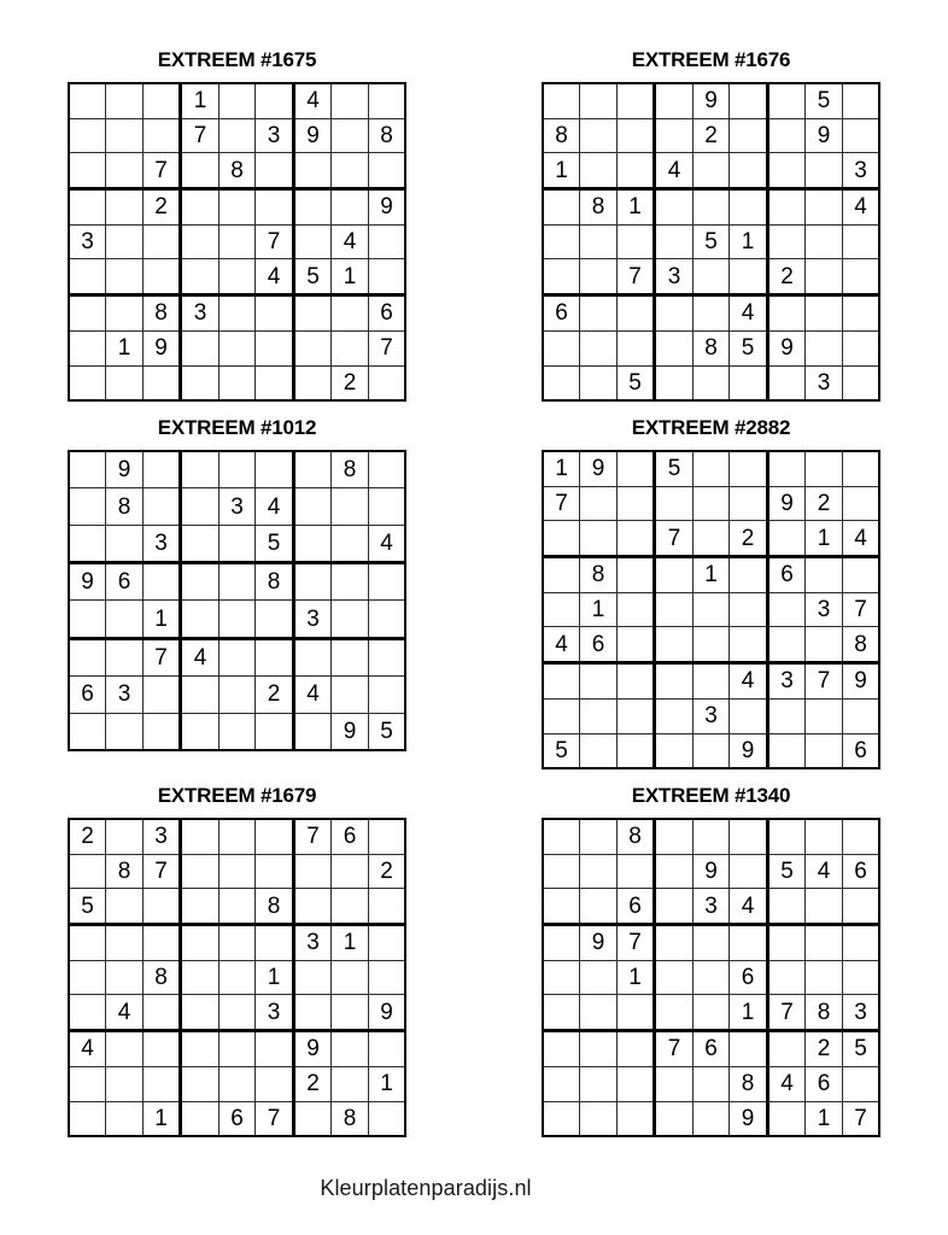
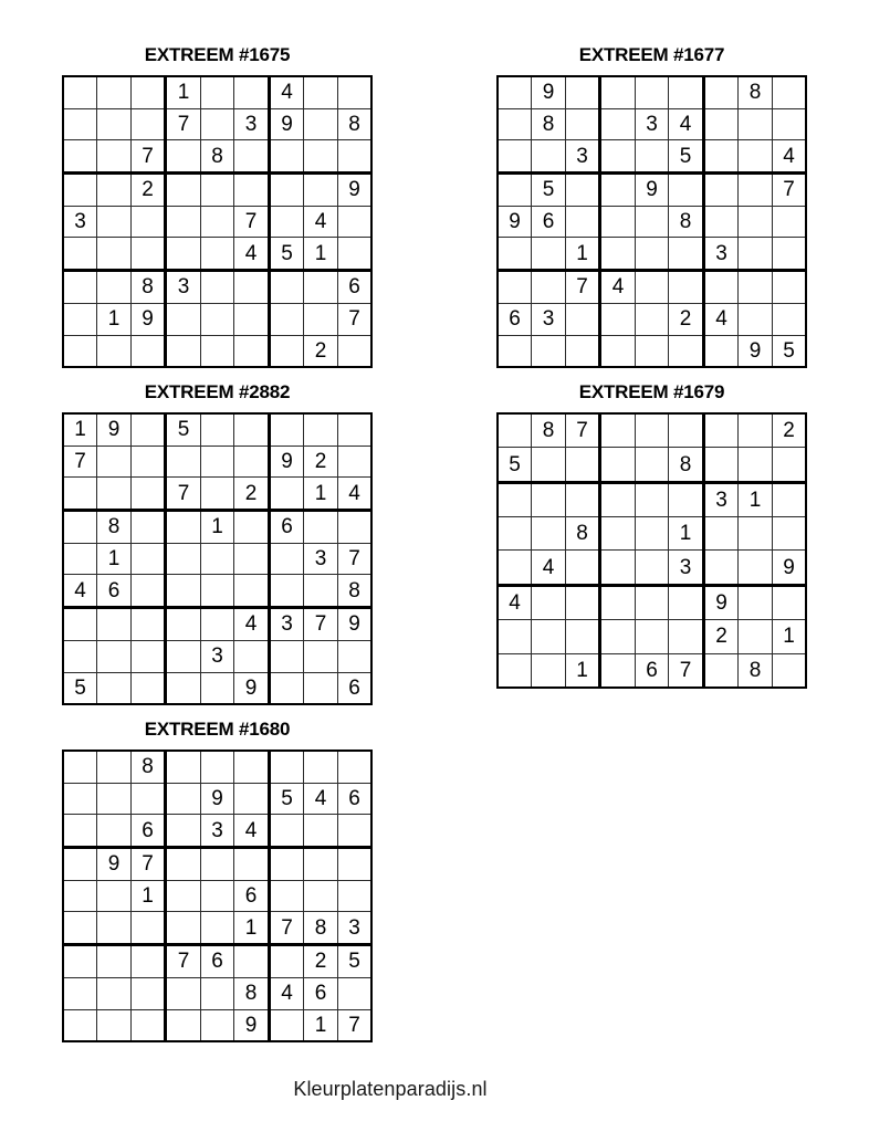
  EXTREEM #1675
  			1			4
  			7		3	9		8
  		7		8
  		2						9
  3					7		4
  					4	5	1
  		8	3					6
  	1	9						7
  							2
- EXTREEM #1676
- 				9			5
- 8				2			9
- 1			4					3
- 	8	1						4
- 				5	1
- 		7	3			2
- 6					4
- 				8	5	9
- 		5					3
- EXTREEM #1012
+ EXTREEM #1677
  	9						8
  	8			3	4
  		3			5			4
+ 	5			9				7
  9	6				8
  		1				3
  		7	4
  6	3				2	4
  							9	5
  EXTREEM #2882
  1	9		5
  7						9	2
  			7		2		1	4
  	8			1		6
  	1						3	7
  4	6							8
  					4	3	7	9
  				3
  5					9			6
  EXTREEM #1679
- 2		3				7	6
  	8	7						2
  5					8
  						3	1
  		8			1
  	4				3			9
  4						9
  						2		1
  		1		6	7		8
- EXTREEM #1340
+ EXTREEM #1680
  		8
  				9		5	4	6
  		6		3	4
  	9	7
  		1			6
  					1	7	8	3
  			7	6			2	5
  					8	4	6
  					9		1	7
  Kleurplatenparadijs.nl
